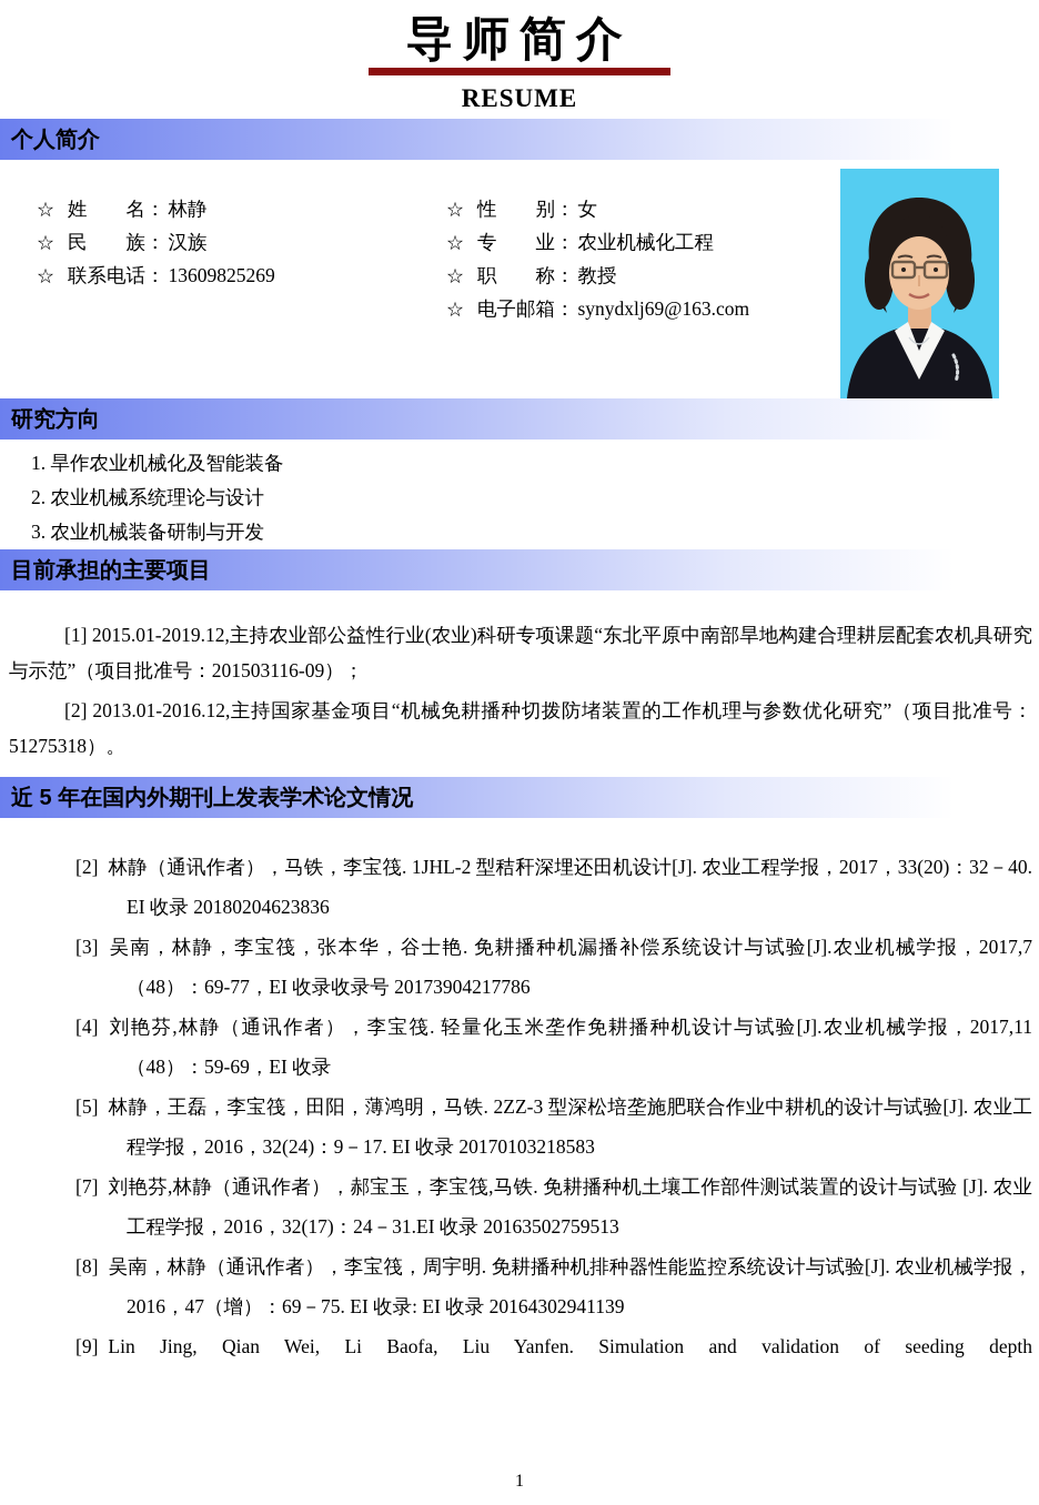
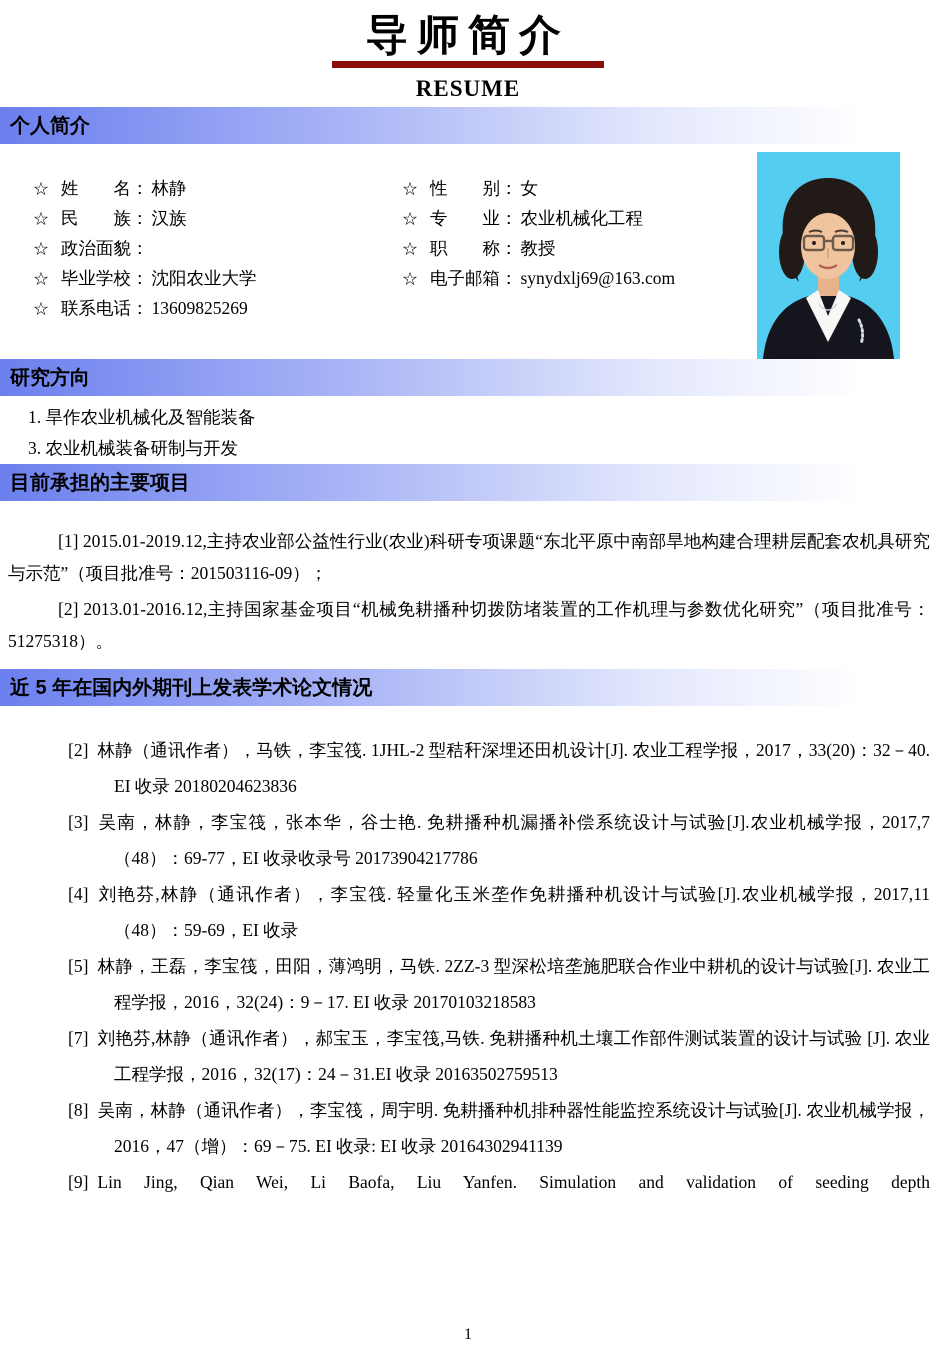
  导师简介
  RESUME
  个人简介
  ☆ 姓 名： 林静
  ☆ 民 族： 汉族
+ ☆ 政治面貌：
+ ☆ 毕业学校： 沈阳农业大学
  ☆ 联系电话： 13609825269
  ☆ 性 别： 女
  ☆ 专 业： 农业机械化工程
  ☆ 职 称： 教授
  ☆ 电子邮箱： synydxlj69@163.com
  研究方向
  1. 旱作农业机械化及智能装备
- 2. 农业机械系统理论与设计
  3. 农业机械装备研制与开发
  目前承担的主要项目
  [1] 2015.01-2019.12,主持农业部公益性行业(农业)科研专项课题“东北平原中南部旱地构建合理耕层配套农机具研究与示范”（项目批准号：201503116-09）；
  [2] 2013.01-2016.12,主持国家基金项目“机械免耕播种切拨防堵装置的工作机理与参数优化研究”（项目批准号：51275318）。
  近 5 年在国内外期刊上发表学术论文情况
  [2] 林静（通讯作者），马铁，李宝筏. 1JHL-2 型秸秆深埋还田机设计[J]. 农业工程学报，2017，33(20)：32－40. EI 收录 20180204623836
  [3] 吴南，林静，李宝筏，张本华，谷士艳. 免耕播种机漏播补偿系统设计与试验[J].农业机械学报，2017,7（48）：69-77，EI 收录收录号 20173904217786
  [4] 刘艳芬,林静（通讯作者），李宝筏. 轻量化玉米垄作免耕播种机设计与试验[J].农业机械学报，2017,11（48）：59-69，EI 收录
  [5] 林静，王磊，李宝筏，田阳，薄鸿明，马铁. 2ZZ-3 型深松培垄施肥联合作业中耕机的设计与试验[J]. 农业工程学报，2016，32(24)：9－17. EI 收录 20170103218583
  [7] 刘艳芬,林静（通讯作者），郝宝玉，李宝筏,马铁. 免耕播种机土壤工作部件测试装置的设计与试验 [J]. 农业工程学报，2016，32(17)：24－31.EI 收录 20163502759513
  [8] 吴南，林静（通讯作者），李宝筏，周宇明. 免耕播种机排种器性能监控系统设计与试验[J]. 农业机械学报，2016，47（增）：69－75. EI 收录: EI 收录 20164302941139
  [9] Lin Jing, Qian Wei, Li Baofa, Liu Yanfen. Simulation and validation of seeding depth
  1
